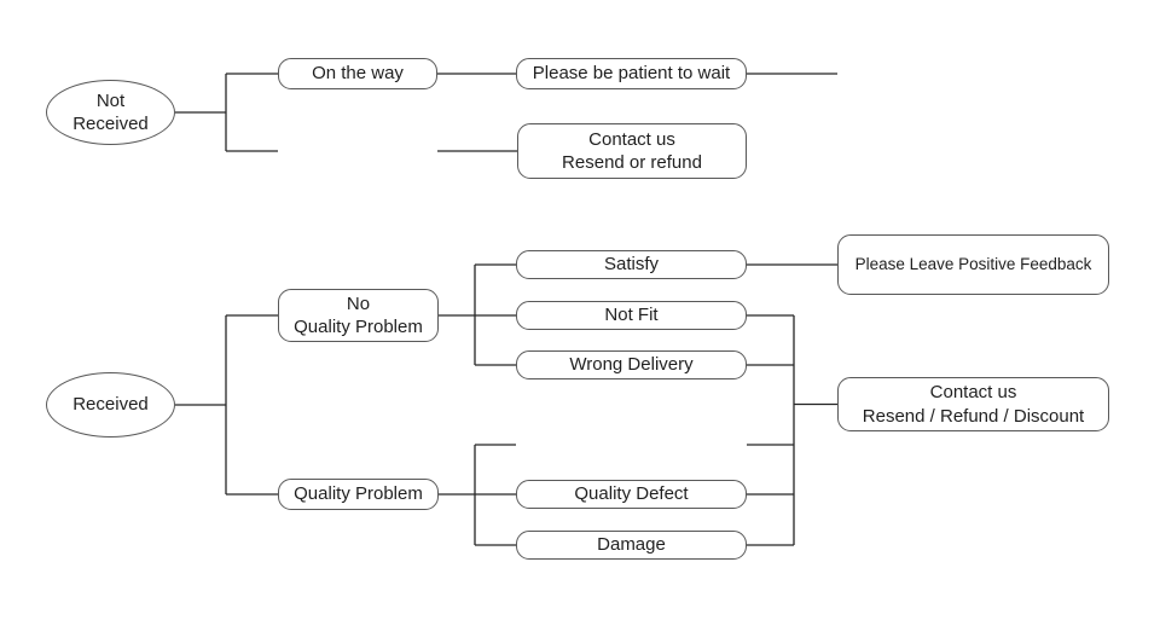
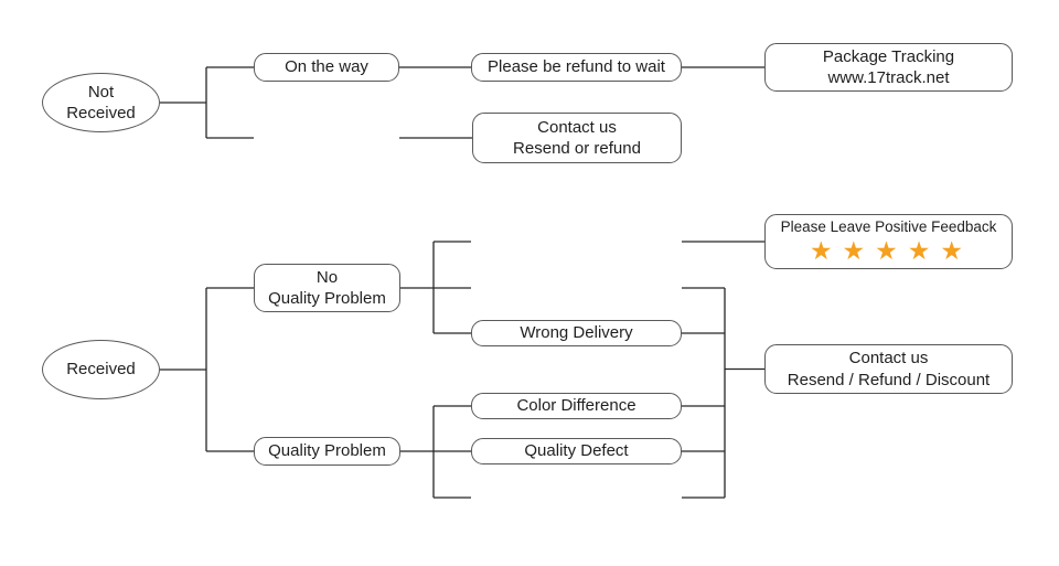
  Not
  Received
  On the way
- Please be patient to wait
+ Please be refund to wait
  Contact us
  Resend or refund
+ Package Tracking
+ www.17track.net
  Received
  No
  Quality Problem
  Quality Problem
- Satisfy
- Not Fit
  Wrong Delivery
+ Color Difference
  Quality Defect
- Damage
  Please Leave Positive Feedback
+ ★★★★★
  Contact us
  Resend / Refund / Discount
